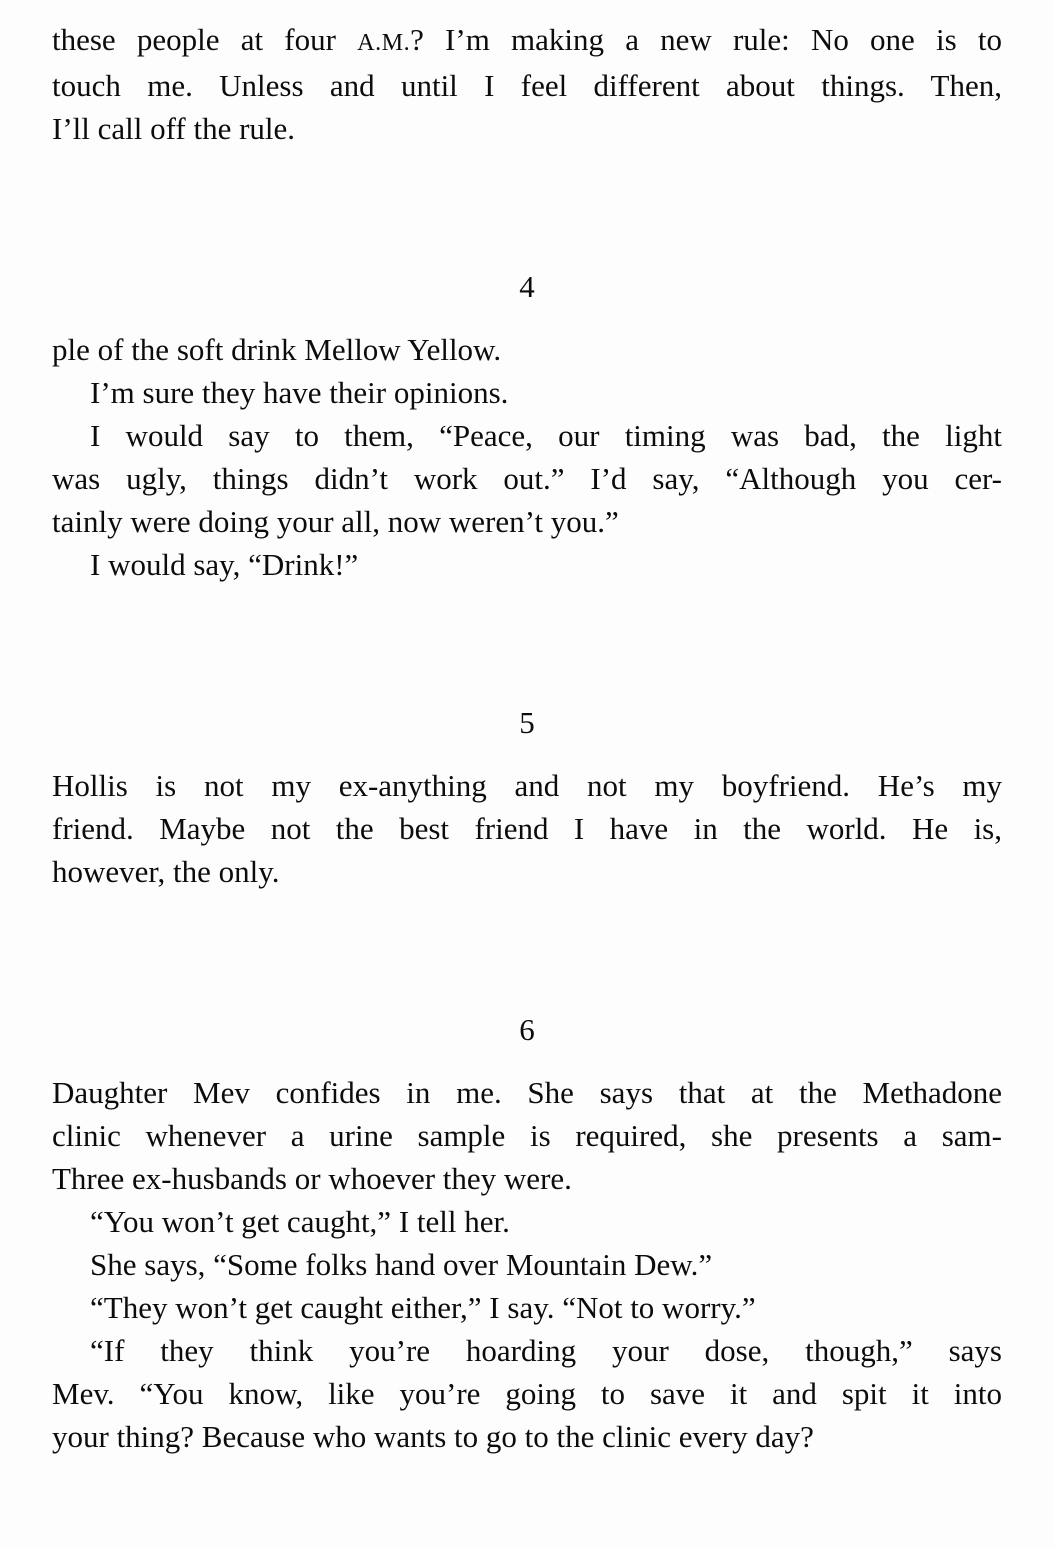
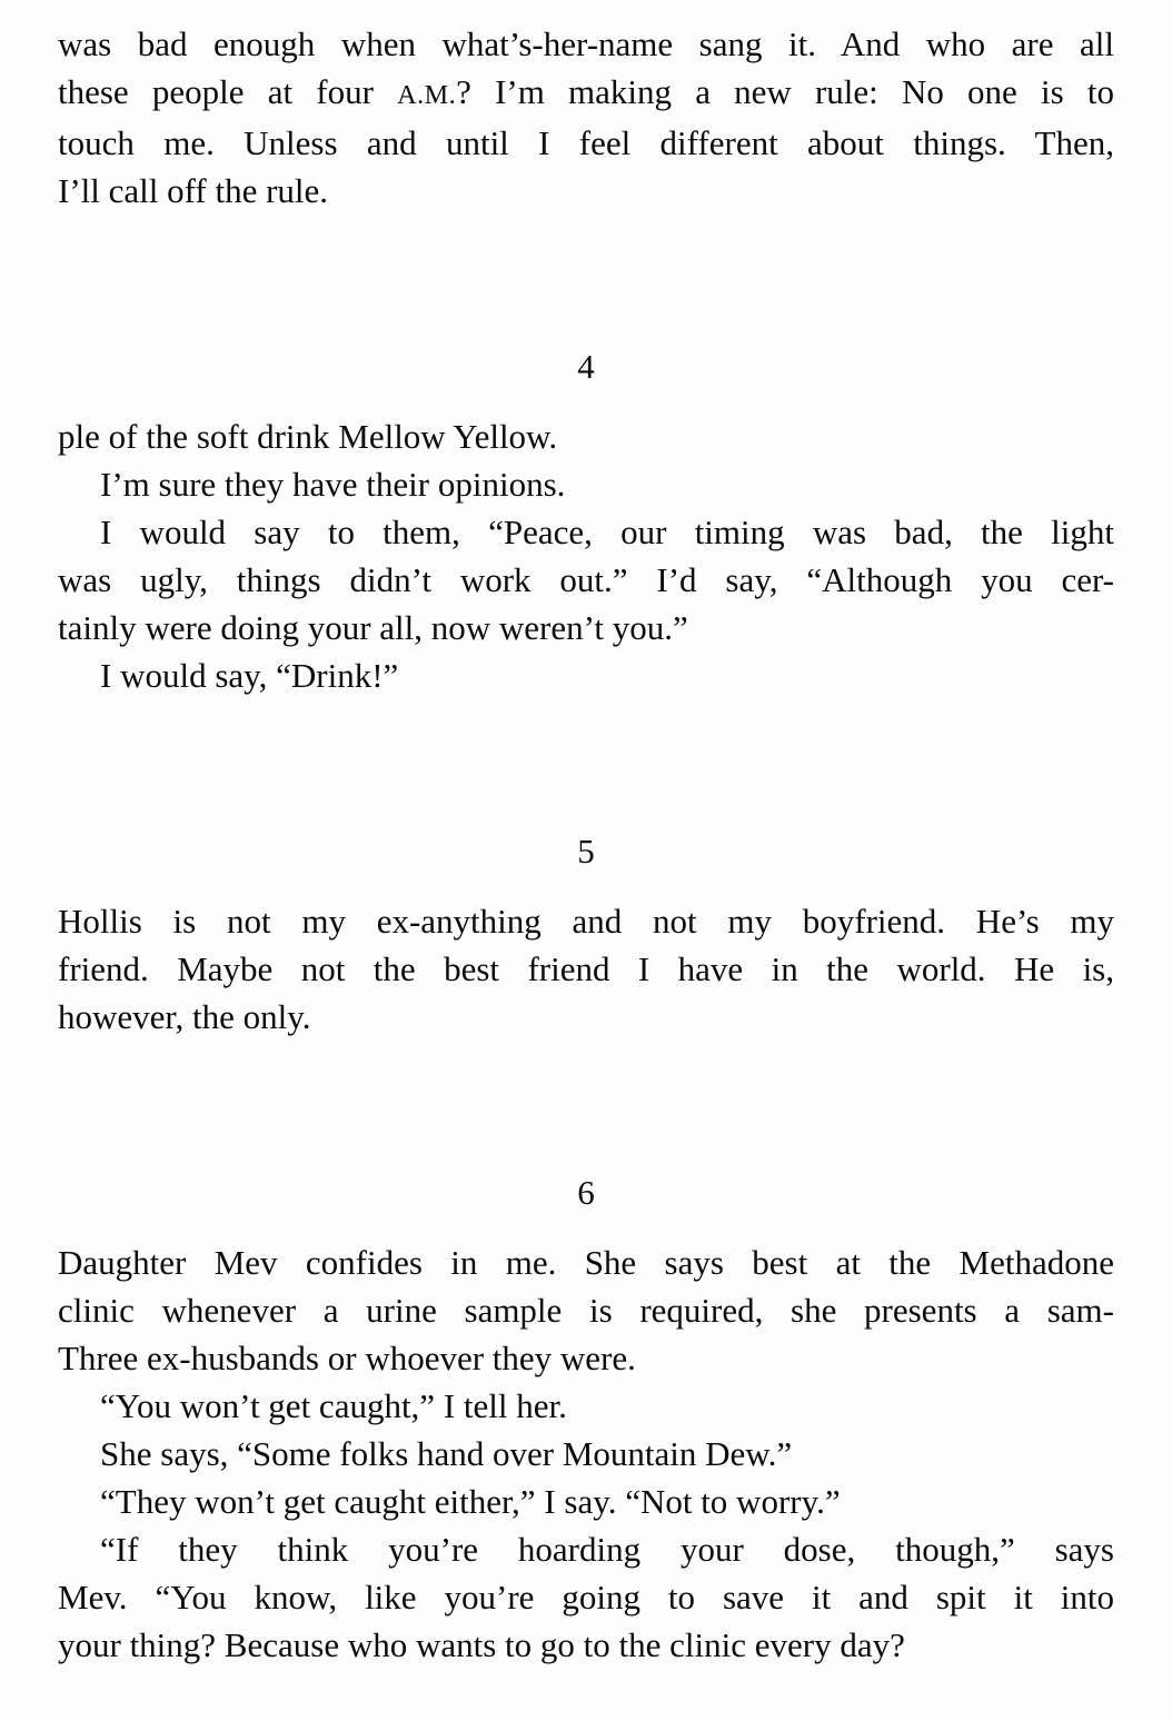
+ was bad enough when what’s-her-name sang it. And who are all
  these people at four A.M.? I’m making a new rule: No one is to
  touch me. Unless and until I feel different about things. Then,
  I’ll call off the rule.
  4
  ple of the soft drink Mellow Yellow.
  I’m sure they have their opinions.
  I would say to them, “Peace, our timing was bad, the light
  was ugly, things didn’t work out.” I’d say, “Although you cer-
  tainly were doing your all, now weren’t you.”
  I would say, “Drink!”
  5
  Hollis is not my ex-anything and not my boyfriend. He’s my
  friend. Maybe not the best friend I have in the world. He is,
  however, the only.
  6
- Daughter Mev confides in me. She says that at the Methadone
+ Daughter Mev confides in me. She says best at the Methadone
  clinic whenever a urine sample is required, she presents a sam-
  Three ex-husbands or whoever they were.
  “You won’t get caught,” I tell her.
  She says, “Some folks hand over Mountain Dew.”
  “They won’t get caught either,” I say. “Not to worry.”
  “If they think you’re hoarding your dose, though,” says
  Mev. “You know, like you’re going to save it and spit it into
  your thing? Because who wants to go to the clinic every day?
